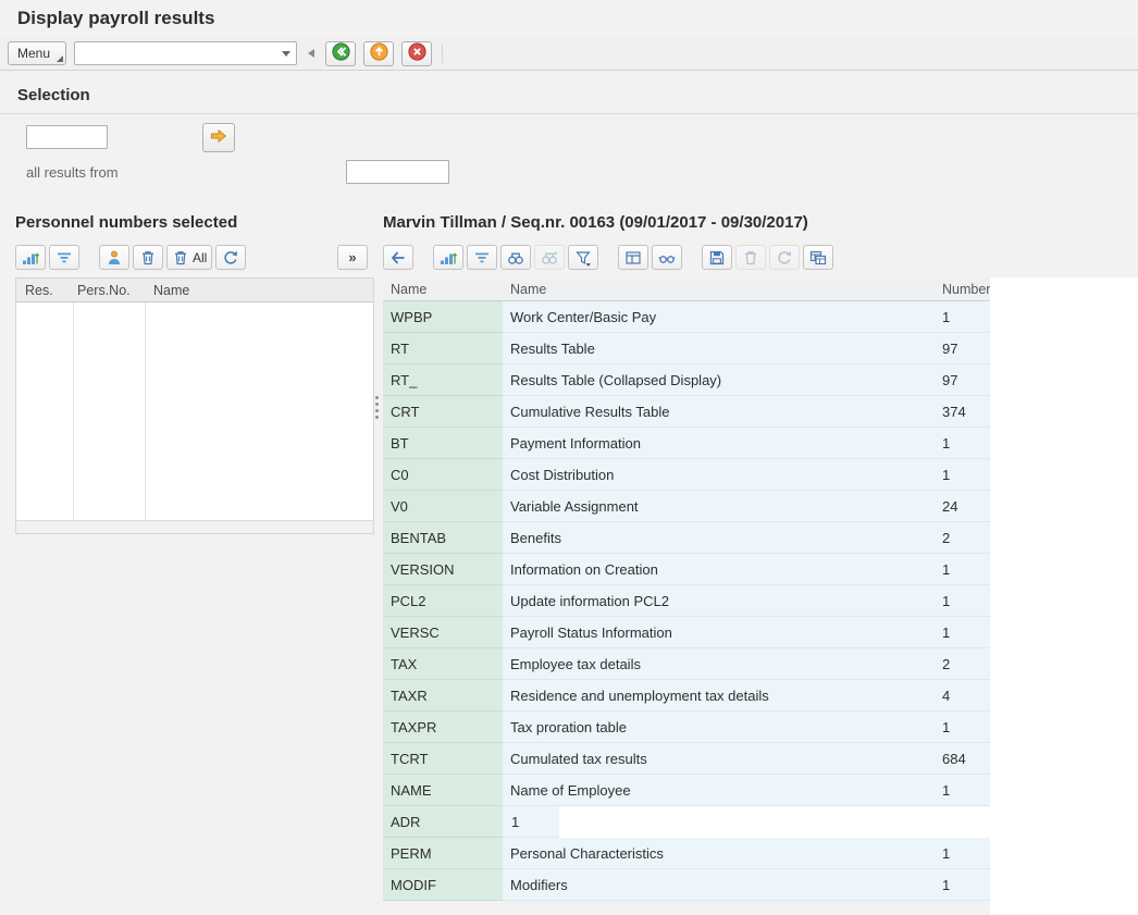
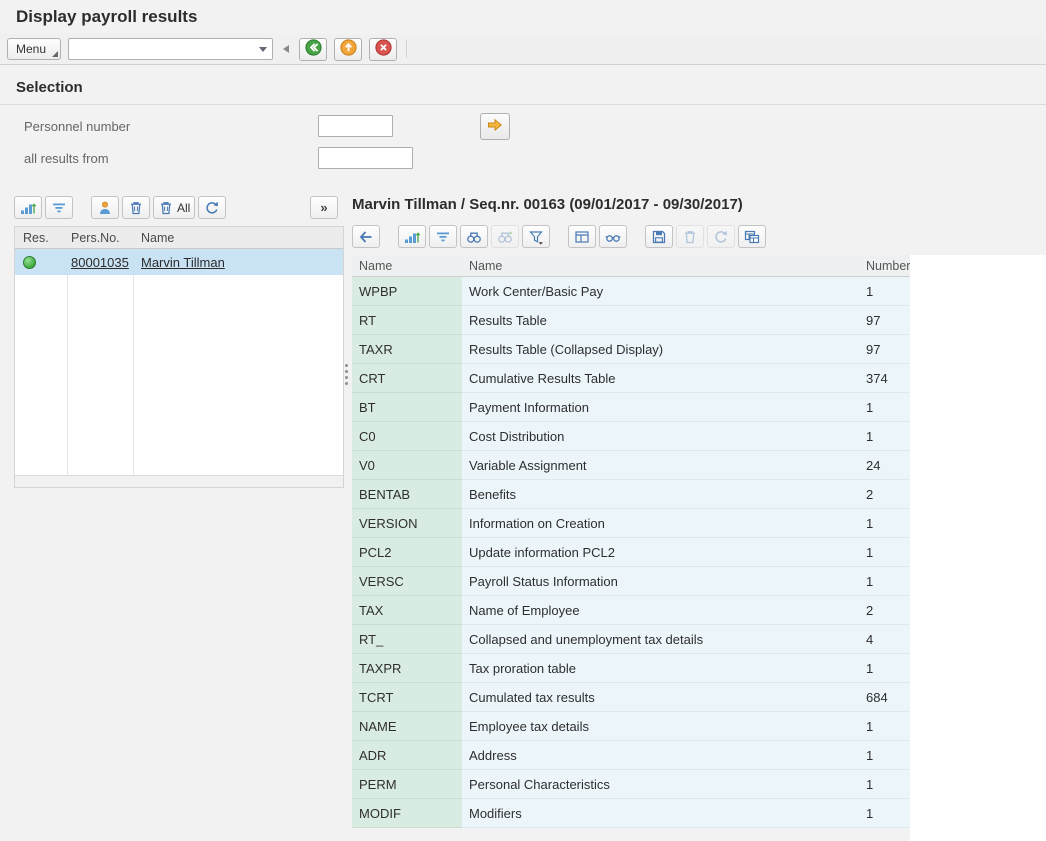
  Display payroll results
  Menu
  Selection
+ Personnel number
  all results from
- Personnel numbers selected
  All
  »
  Res.
  Pers.No.
  Name
+ 80001035
+ Marvin Tillman
  Marvin Tillman / Seq.nr. 00163 (09/01/2017 - 09/30/2017)
  Name
  Name
  Number
  WPBP
  Work Center/Basic Pay
  1
  RT
  Results Table
  97
- RT_
+ TAXR
  Results Table (Collapsed Display)
  97
  CRT
  Cumulative Results Table
  374
  BT
  Payment Information
  1
  C0
  Cost Distribution
  1
  V0
  Variable Assignment
  24
  BENTAB
  Benefits
  2
  VERSION
  Information on Creation
  1
  PCL2
  Update information PCL2
  1
  VERSC
  Payroll Status Information
  1
  TAX
- Employee tax details
+ Name of Employee
  2
- TAXR
+ RT_
- Residence and unemployment tax details
+ Collapsed and unemployment tax details
  4
  TAXPR
  Tax proration table
  1
  TCRT
  Cumulated tax results
  684
  NAME
- Name of Employee
+ Employee tax details
  1
  ADR
+ Address
  1
  PERM
  Personal Characteristics
  1
  MODIF
  Modifiers
  1
